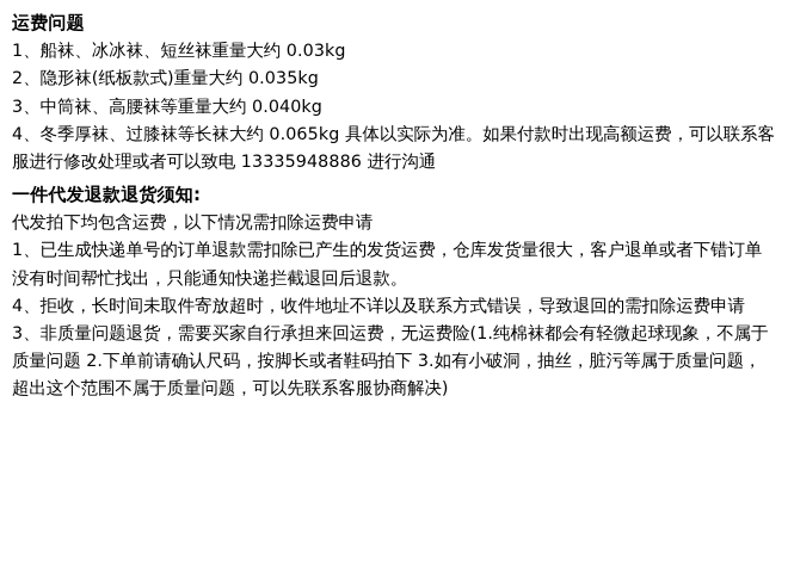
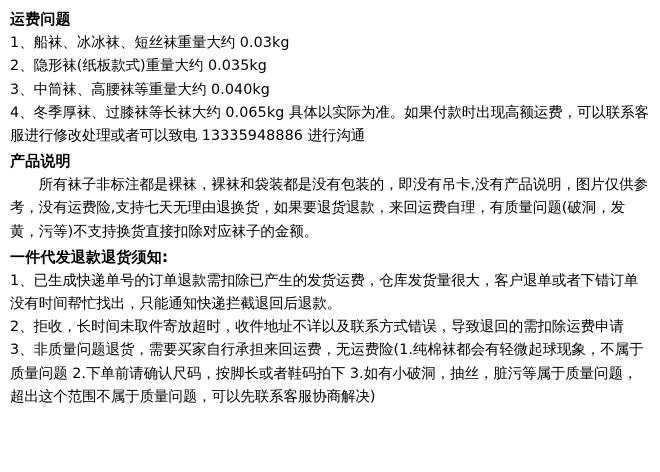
  运费问题
  1、船袜、冰冰袜、短丝袜重量大约 0.03kg
  2、隐形袜(纸板款式)重量大约 0.035kg
  3、中筒袜、高腰袜等重量大约 0.040kg
  4、冬季厚袜、过膝袜等长袜大约 0.065kg 具体以实际为准。如果付款时出现高额运费，可以联系客服进行修改处理或者可以致电 13335948886 进行沟通
+ 产品说明
+ 所有袜子非标注都是裸袜，裸袜和袋装都是没有包装的，即没有吊卡,没有产品说明，图片仅供参考，没有运费险,支持七天无理由退换货，如果要退货退款，来回运费自理，有质量问题(破洞，发黄，污等)不支持换货直接扣除对应袜子的金额。
  一件代发退款退货须知:
- 代发拍下均包含运费，以下情况需扣除运费申请
  1、已生成快递单号的订单退款需扣除已产生的发货运费，仓库发货量很大，客户退单或者下错订单没有时间帮忙找出，只能通知快递拦截退回后退款。
- 4、拒收，长时间未取件寄放超时，收件地址不详以及联系方式错误，导致退回的需扣除运费申请
+ 2、拒收，长时间未取件寄放超时，收件地址不详以及联系方式错误，导致退回的需扣除运费申请
  3、非质量问题退货，需要买家自行承担来回运费，无运费险(1.纯棉袜都会有轻微起球现象，不属于质量问题 2.下单前请确认尺码，按脚长或者鞋码拍下 3.如有小破洞，抽丝，脏污等属于质量问题，超出这个范围不属于质量问题，可以先联系客服协商解决)
